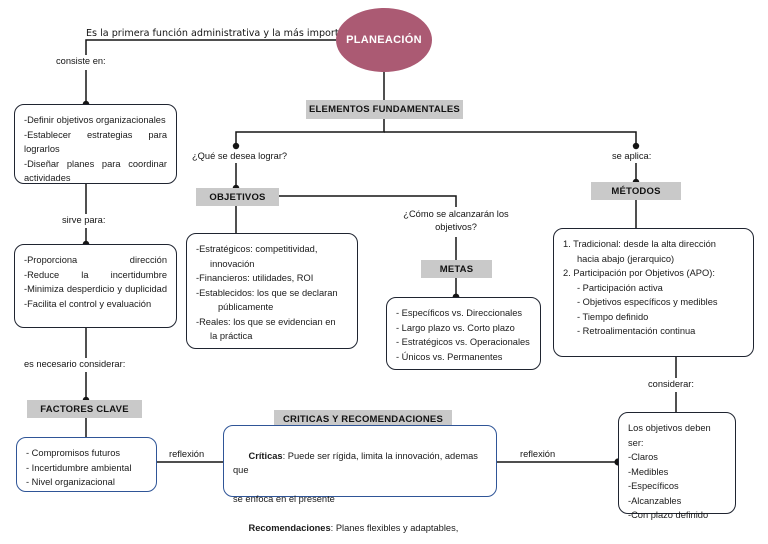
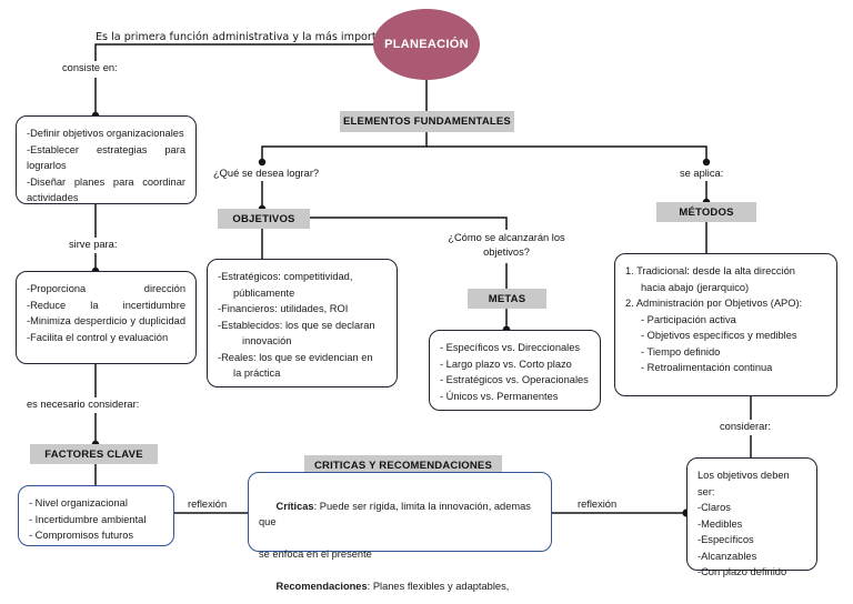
  Es la primera función administrativa y la más impor
  PLANEACIÓN
  ELEMENTOS FUNDAMENTALES
  OBJETIVOS
  METAS
  MÉTODOS
  FACTORES CLAVE
  CRITICAS Y RECOMENDACIONES
  consiste en:
  sirve para:
  es necesario considerar:
  ¿Qué se desea lograr?
  ¿Cómo se alcanzarán los objetivos?
  se aplica:
  considerar:
  reflexión
  reflexión
  -Definir objetivos organizacionales
  -Establecer estrategias para lograrlos
  -Diseñar planes para coordinar actividades
  -Proporciona dirección
  -Reduce la incertidumbre
  -Minimiza desperdicio y duplicidad
  -Facilita el control y evaluación
  -Estratégicos: competitividad,
- innovación
+ públicamente
  -Financieros: utilidades, ROI
  -Establecidos: los que se declaran
- públicamente
+ innovación
  -Reales: los que se evidencian en
  la práctica
  - Específicos vs. Direccionales
  - Largo plazo vs. Corto plazo
  - Estratégicos vs. Operacionales
  - Únicos vs. Permanentes
  1. Tradicional: desde la alta dirección
  hacia abajo (jerarquico)
- 2. Participación por Objetivos (APO):
+ 2. Administración por Objetivos (APO):
  - Participación activa
  - Objetivos específicos y medibles
  - Tiempo definido
  - Retroalimentación continua
- - Compromisos futuros
+ - Nivel organizacional
  - Incertidumbre ambiental
- - Nivel organizacional
+ - Compromisos futuros
  Críticas: Puede ser rígida, limita la innovación, ademas que
  se enfoca en el presente
  Recomendaciones: Planes flexibles y adaptables,
  Los objetivos deben ser:
  -Claros
  -Medibles
  -Específicos
  -Alcanzables
  -Con plazo definido
